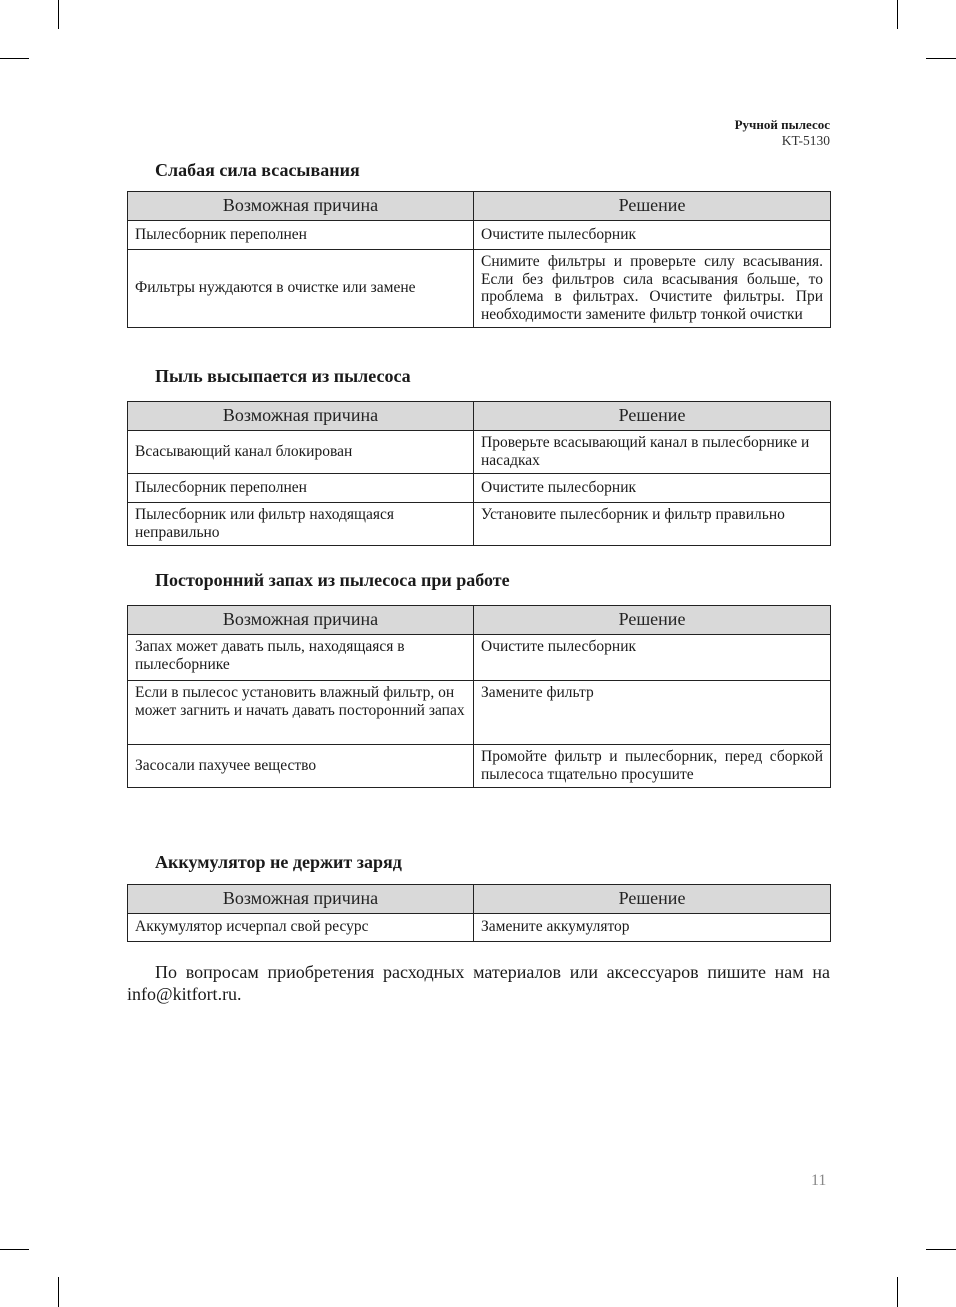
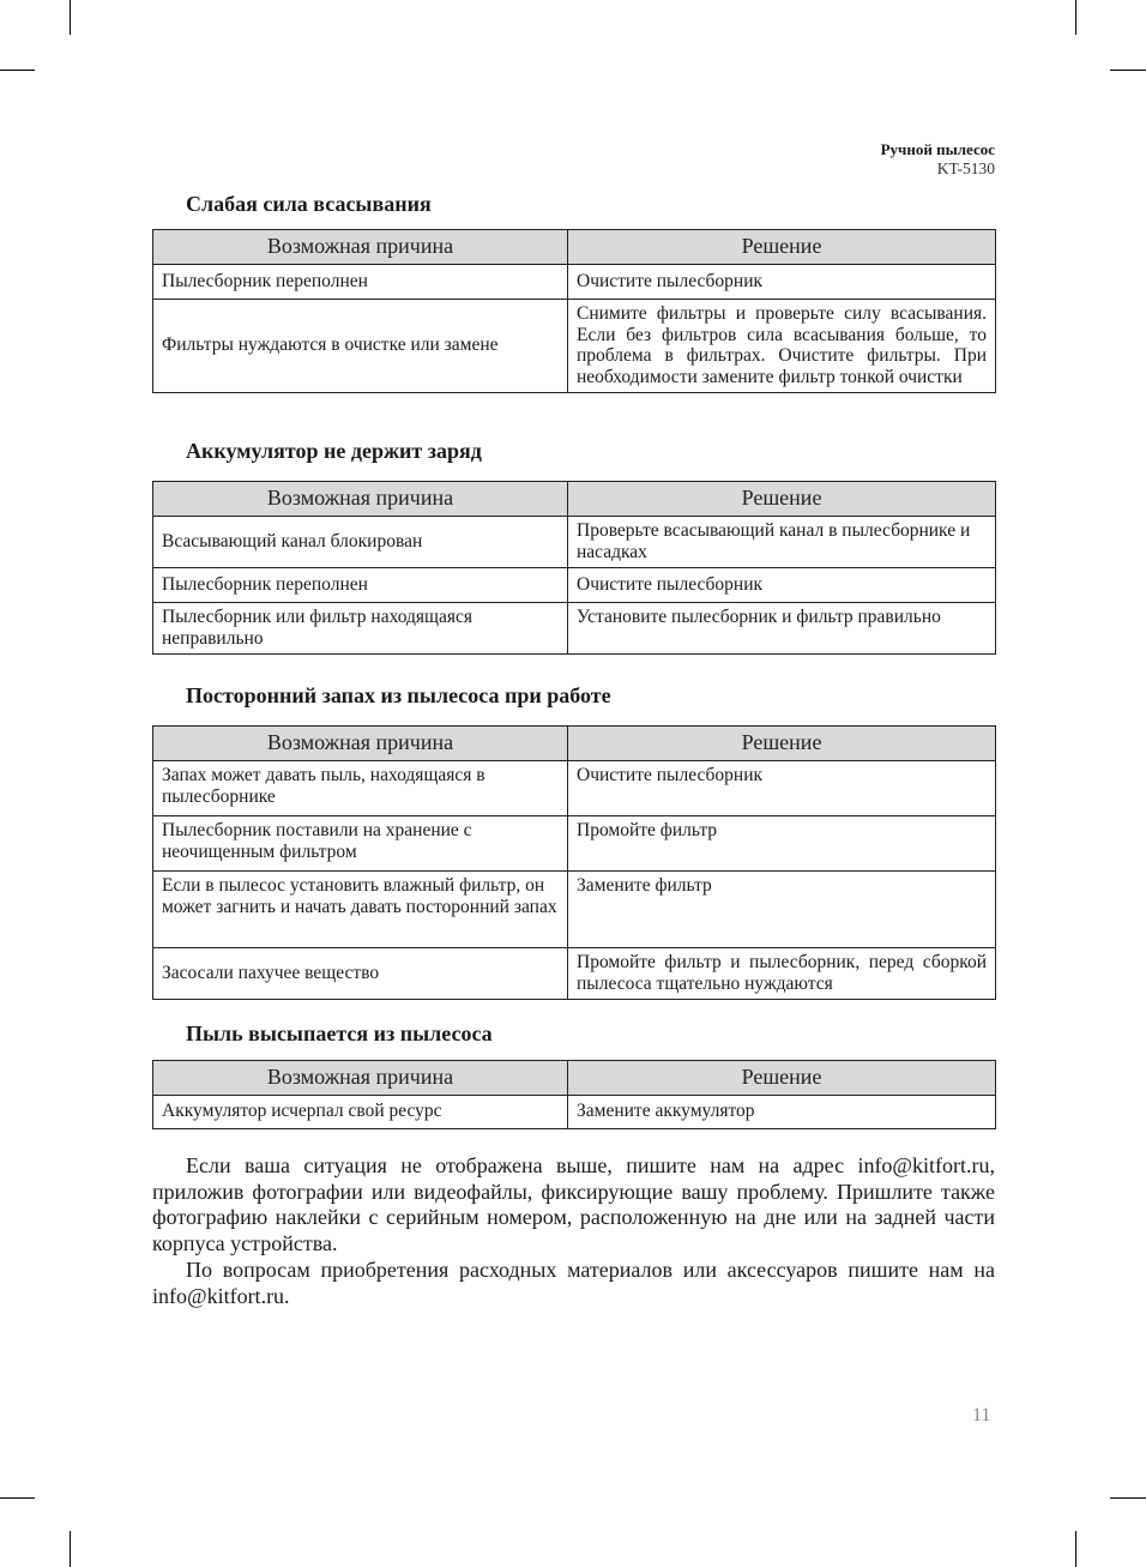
  Ручной пылесос
  KT-5130
  Слабая сила всасывания
  Возможная причина	Решение
  Пылесборник переполнен	Очистите пылесборник
  Фильтры нуждаются в очистке или замене	Снимите фильтры и проверьте силу всасывания. Если без фильтров сила всасывания больше, то проблема в фильтрах. Очистите фильтры. При необходимости замените фильтр тонкой очистки
- Пыль высыпается из пылесоса
+ Аккумулятор не держит заряд
  Возможная причина	Решение
  Всасывающий канал блокирован	Проверьте всасывающий канал в пылесборнике и насадках
  Пылесборник переполнен	Очистите пылесборник
  Пылесборник или фильтр находящаяся неправильно	Установите пылесборник и фильтр правильно
  Посторонний запах из пылесоса при работе
  Возможная причина	Решение
  Запах может давать пыль, находящаяся в пылесборнике	Очистите пылесборник
+ Пылесборник поставили на хранение с неочищенным фильтром	Промойте фильтр
  Если в пылесос установить влажный фильтр, он может загнить и начать давать посторонний запах	Замените фильтр
- Засосали пахучее вещество	Промойте фильтр и пылесборник, перед сборкой пылесоса тщательно просушите
+ Засосали пахучее вещество	Промойте фильтр и пылесборник, перед сборкой пылесоса тщательно нуждаются
- Аккумулятор не держит заряд
+ Пыль высыпается из пылесоса
  Возможная причина	Решение
  Аккумулятор исчерпал свой ресурс	Замените аккумулятор
+ Если ваша ситуация не отображена выше, пишите нам на адрес info@kitfort.ru, приложив фотографии или видеофайлы, фиксирующие вашу проблему. Пришлите также фотографию наклейки с серийным номером, расположенную на дне или на задней части корпуса устройства.
  По вопросам приобретения расходных материалов или аксессуаров пишите нам на info@kitfort.ru.
  11
